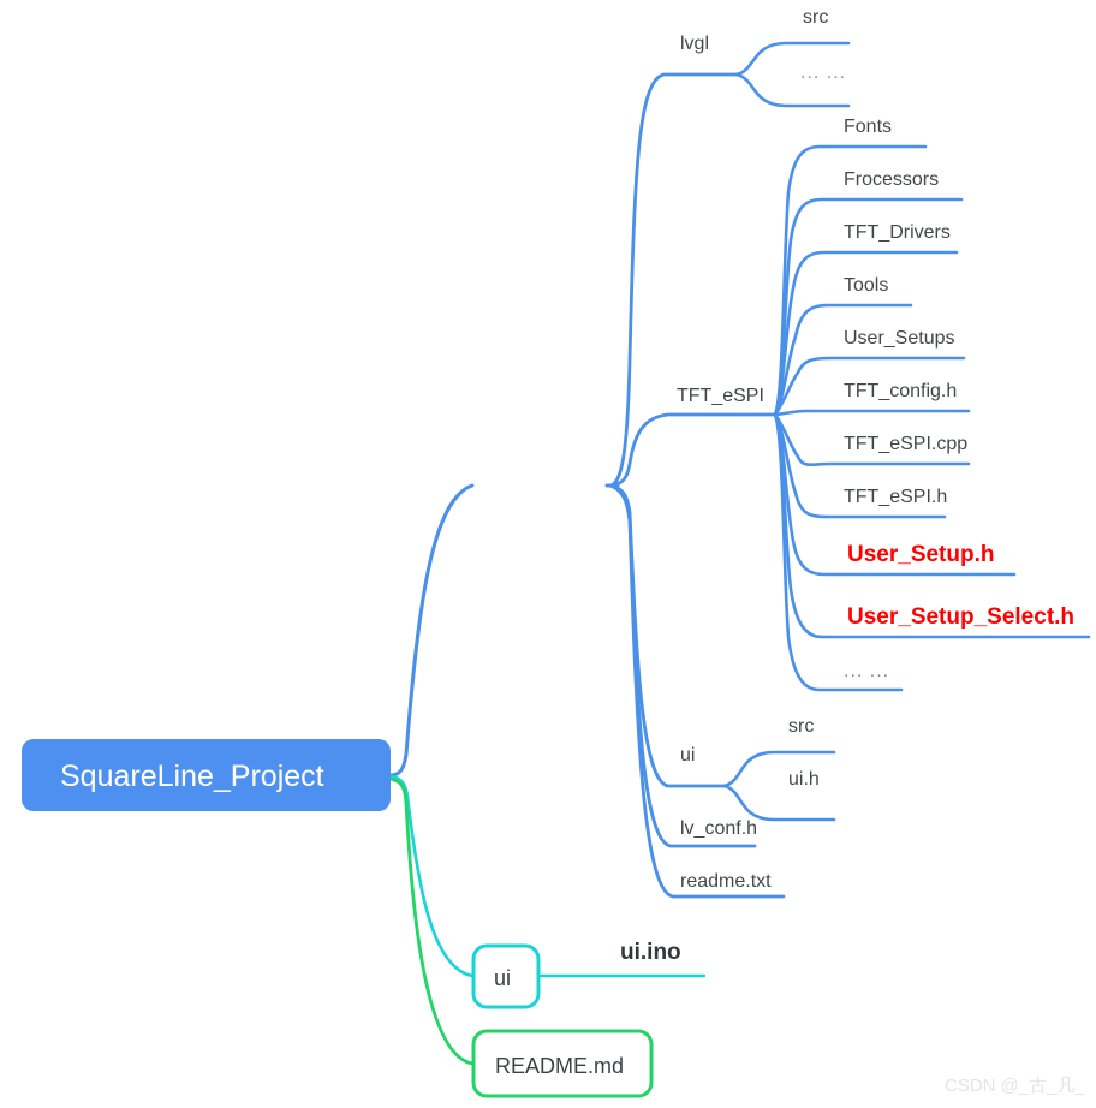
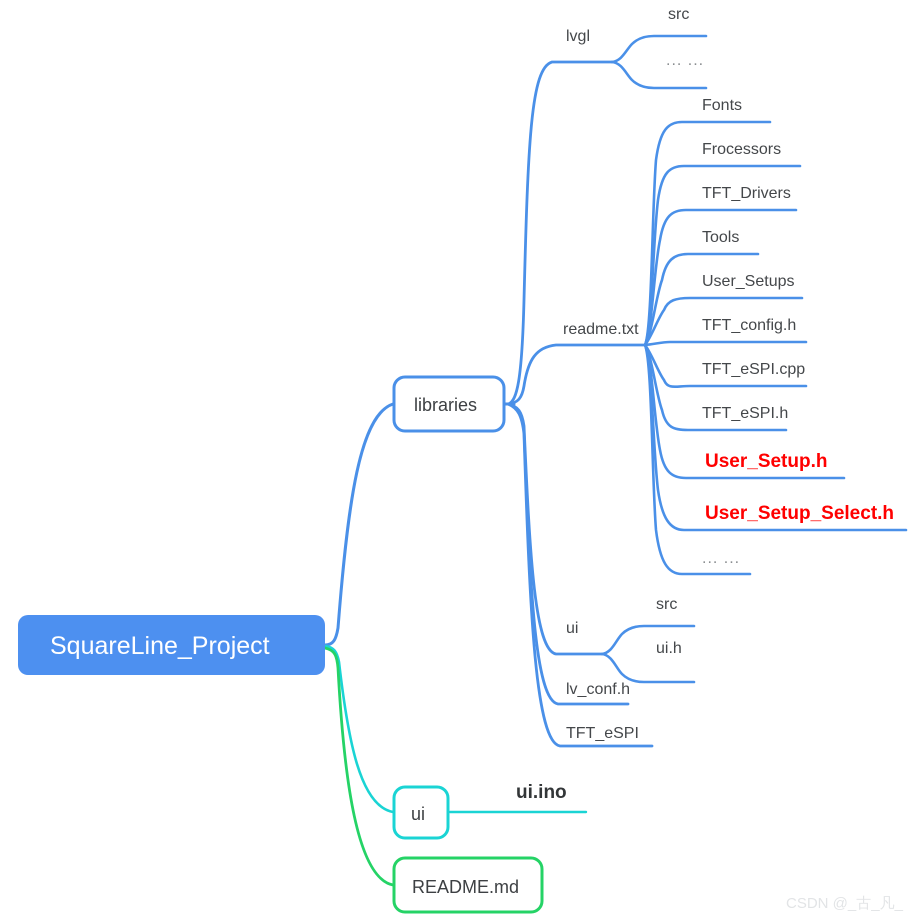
  SquareLine_Project
+ libraries
  ui
  README.md
  lvgl
  src
  ... ...
- TFT_eSPI
+ readme.txt
  Fonts
  Frocessors
  TFT_Drivers
  Tools
  User_Setups
  TFT_config.h
  TFT_eSPI.cpp
  TFT_eSPI.h
  User_Setup.h
  User_Setup_Select.h
  ... ...
  ui
  src
  ui.h
  lv_conf.h
- readme.txt
+ TFT_eSPI
  ui.ino
  CSDN @_古_凡_
